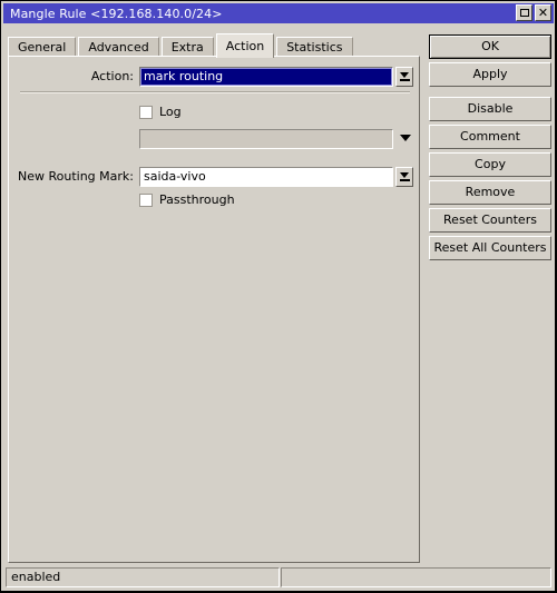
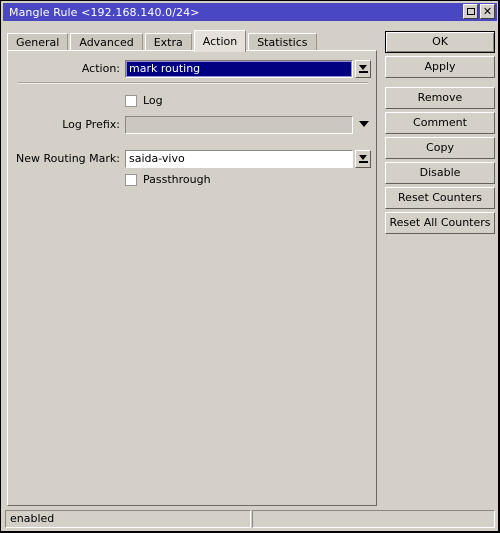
  Mangle Rule <192.168.140.0/24>
  ✕
  General
  Advanced
  Extra
  Action
  Statistics
  Action:
  mark routing
  Log
+ Log Prefix:
  New Routing Mark:
  saida-vivo
  Passthrough
  OK
  Apply
- Disable
+ Remove
  Comment
  Copy
- Remove
+ Disable
  Reset Counters
  Reset All Counters
  enabled
